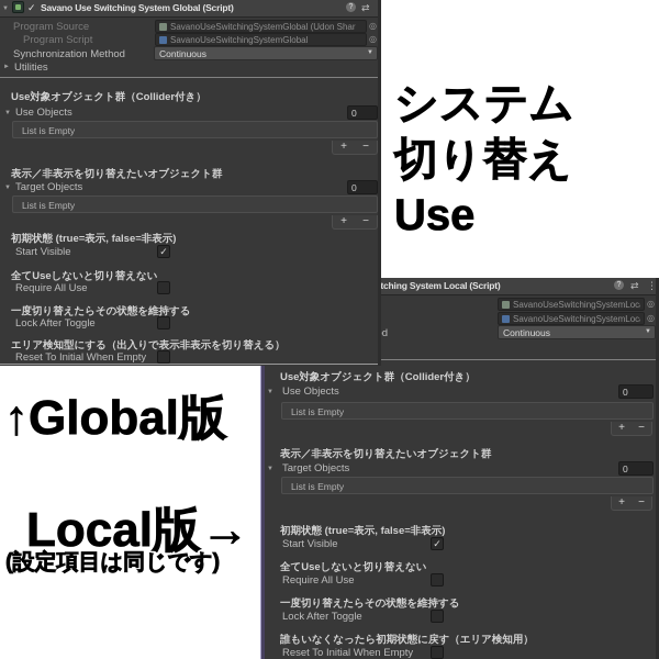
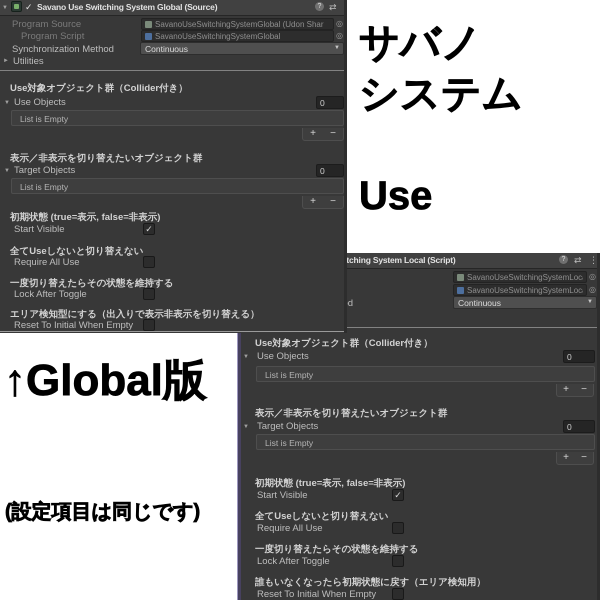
  ⇄
  ⋮
  ◎
  SavanoUseSwitchingSystemLoc
  ◎
  Continuous
  Use対象オブジェクト群（Collider付き）
  Use Objects
  0
  List is Empty
  +
  −
  表示／非表示を切り替えたいオブジェクト群
  Target Objects
  0
  List is Empty
  +
  −
  初期状態 (true=表示, false=非表示)
  Start Visible
  ✓
  全てUseしないと切り替えない
  Require All Use
  一度切り替えたらその状態を維持する
  Lock After Toggle
  誰もいなくなったら初期状態に戻す（エリア検知用）
  Reset To Initial When Empty
+ サバノ
  システム
- 切り替え
  Use
  ↑Global版
- Local版→
  (設定項目は同じです)
  ✓
- Savano Use Switching System Global (Script)
+ Savano Use Switching System Global (Source)
  ⇄
  Program Source
  SavanoUseSwitchingSystemGlobal (Udon Shar
  ◎
  Program Script
  SavanoUseSwitchingSystemGlobal
  ◎
  Synchronization Method
  Continuous
  Utilities
  Use対象オブジェクト群（Collider付き）
  Use Objects
  0
  List is Empty
  +
  −
  表示／非表示を切り替えたいオブジェクト群
  Target Objects
  0
  List is Empty
  +
  −
  初期状態 (true=表示, false=非表示)
  Start Visible
  ✓
  全てUseしないと切り替えない
  Require All Use
  一度切り替えたらその状態を維持する
  Lock After Toggle
  エリア検知型にする（出入りで表示非表示を切り替える）
  Reset To Initial When Empty
